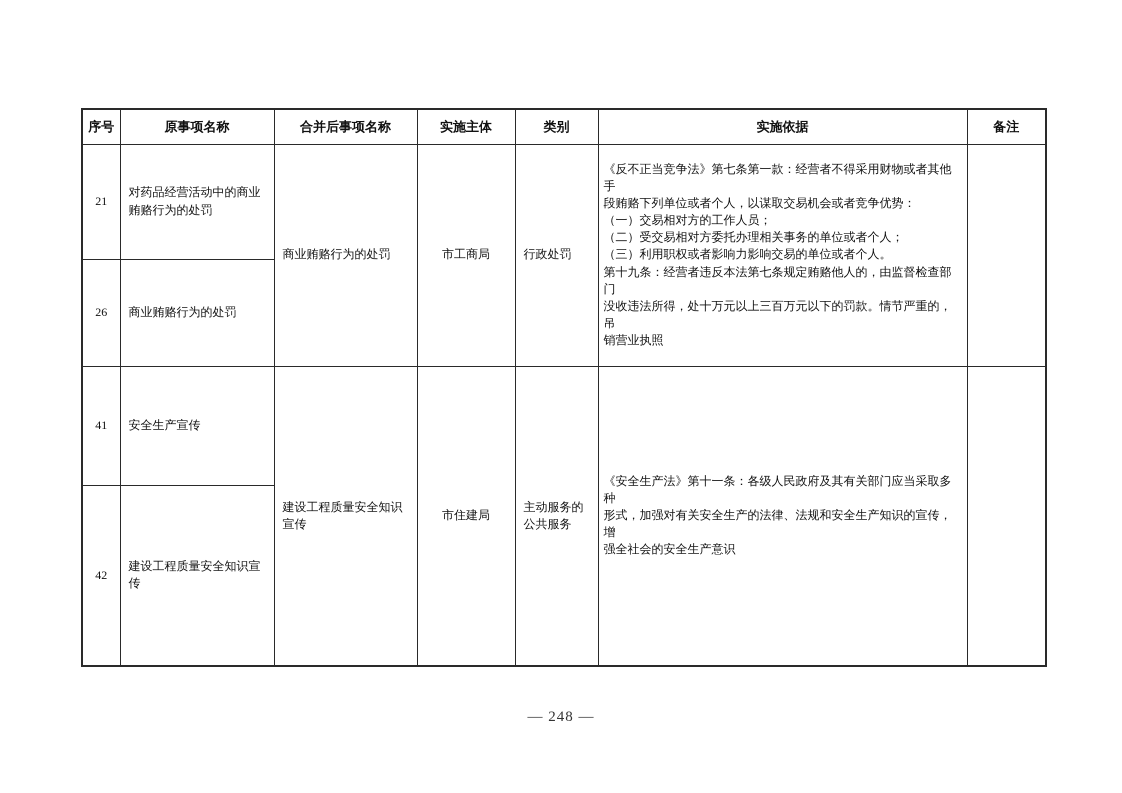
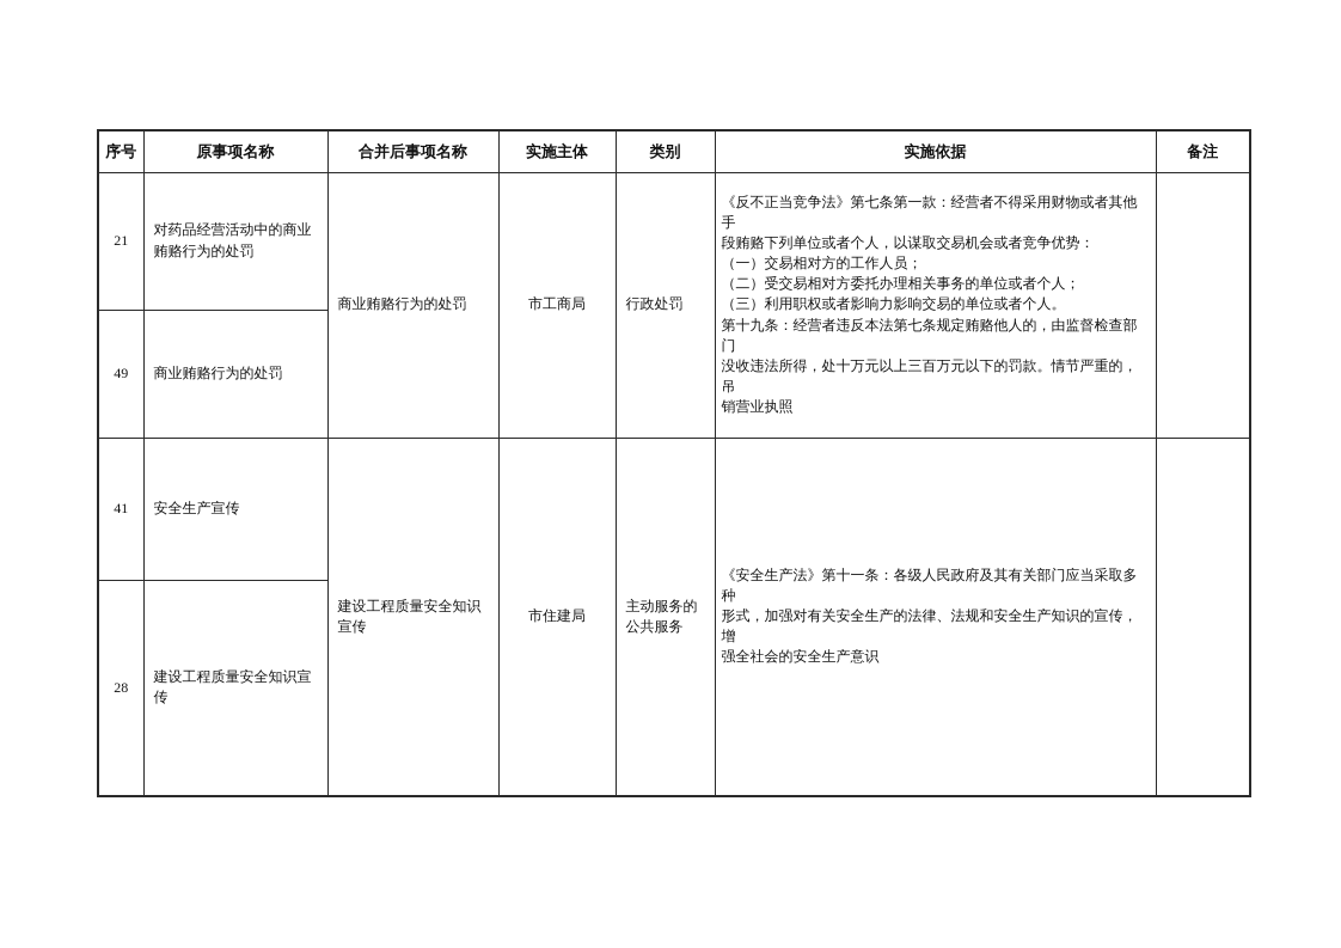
  序号	原事项名称	合并后事项名称	实施主体	类别	实施依据	备注
  21	对药品经营活动中的商业 贿赂行为的处罚	商业贿赂行为的处罚	市工商局	行政处罚	《反不正当竞争法》第七条第一款：经营者不得采用财物或者其他手 段贿赂下列单位或者个人，以谋取交易机会或者竞争优势： （一）交易相对方的工作人员； （二）受交易相对方委托办理相关事务的单位或者个人； （三）利用职权或者影响力影响交易的单位或者个人。 第十九条：经营者违反本法第七条规定贿赂他人的，由监督检查部门 没收违法所得，处十万元以上三百万元以下的罚款。情节严重的，吊 销营业执照
- 26	商业贿赂行为的处罚
+ 49	商业贿赂行为的处罚
  41	安全生产宣传	建设工程质量安全知识 宣传	市住建局	主动服务的 公共服务	《安全生产法》第十一条：各级人民政府及其有关部门应当采取多种 形式，加强对有关安全生产的法律、法规和安全生产知识的宣传，增 强全社会的安全生产意识
- 42	建设工程质量安全知识宣 传
+ 28	建设工程质量安全知识宣 传
- — 248 —
